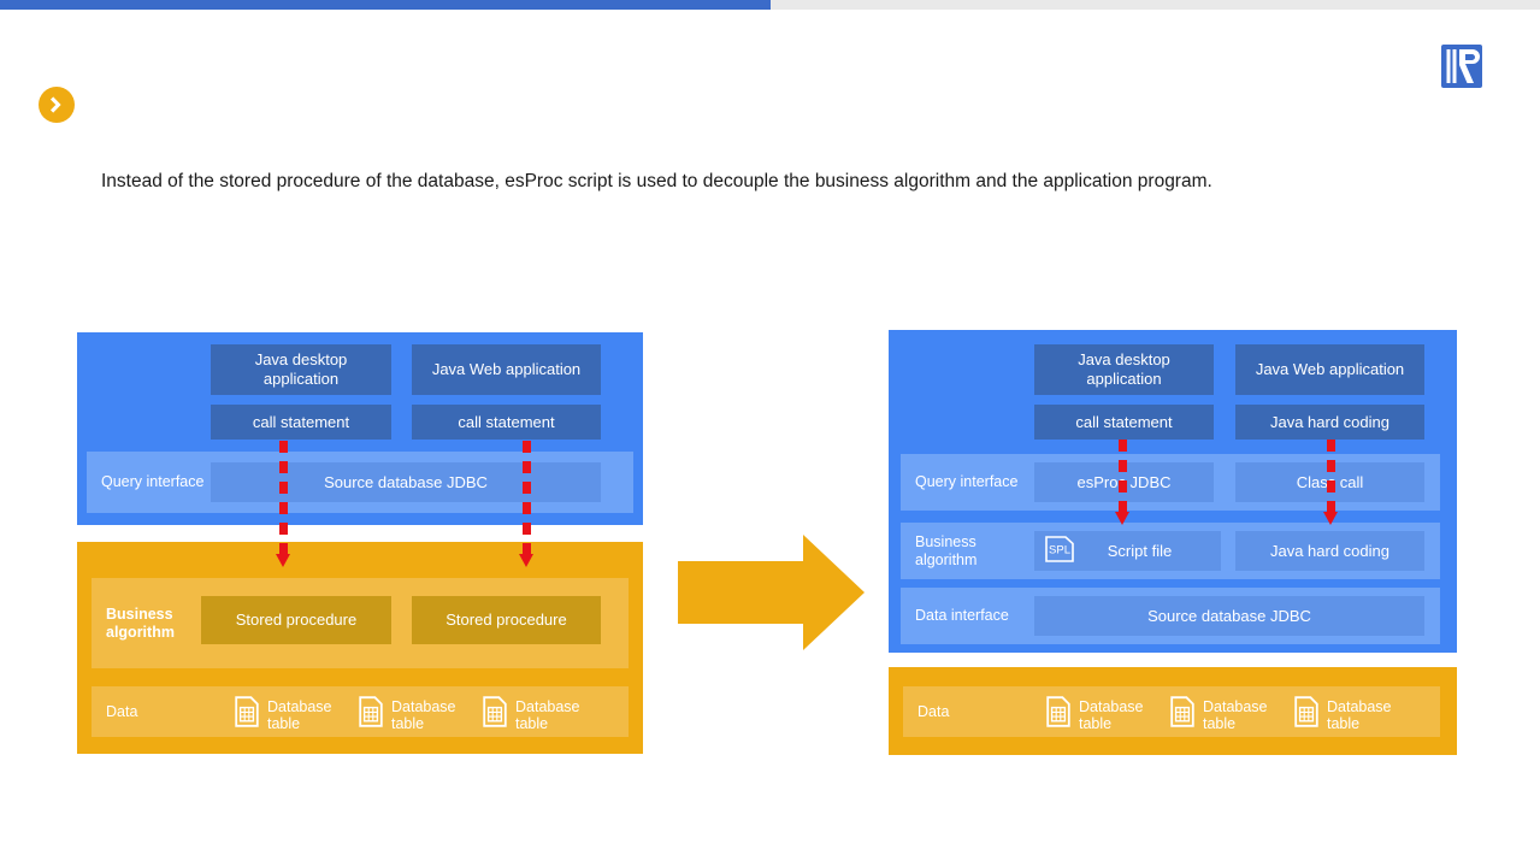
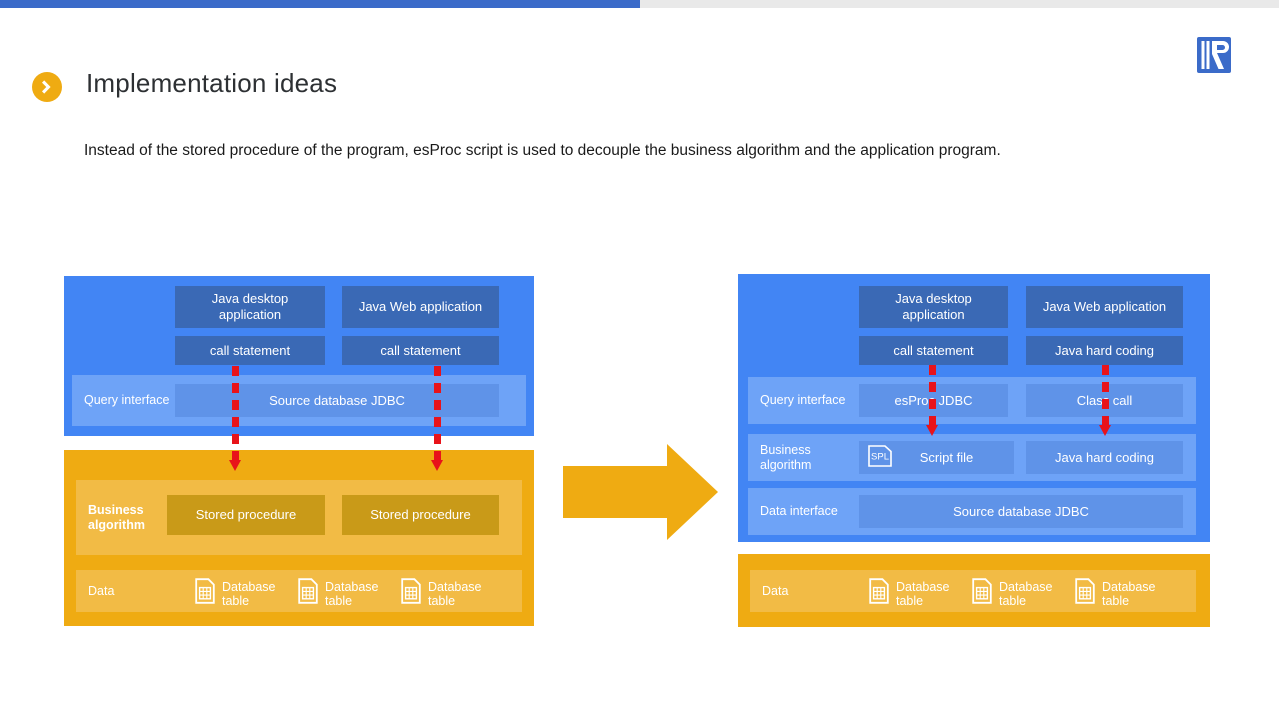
+ Implementation ideas
- Instead of the stored procedure of the database, esProc script is used to decouple the business algorithm and the application program.
+ Instead of the stored procedure of the program, esProc script is used to decouple the business algorithm and the application program.
  Java desktop
  application
  Java Web application
  call statement
  call statement
  Query interface
  Source database JDBC
  Business
  algorithm
  Stored procedure
  Stored procedure
  Data
  Database
  table
  Database
  table
  Database
  table
  Java desktop
  application
  Java Web application
  call statement
  Java hard coding
  Query interface
  esPro JDBC
  Clas call
  Business
  algorithm
  SPL
  Script file
  Java hard coding
  Data interface
  Source database JDBC
  Data
  Database
  table
  Database
  table
  Database
  table
